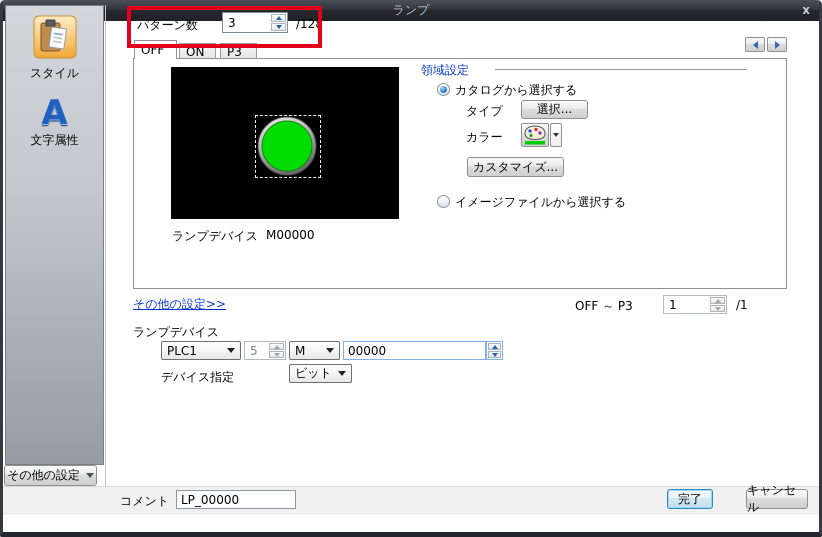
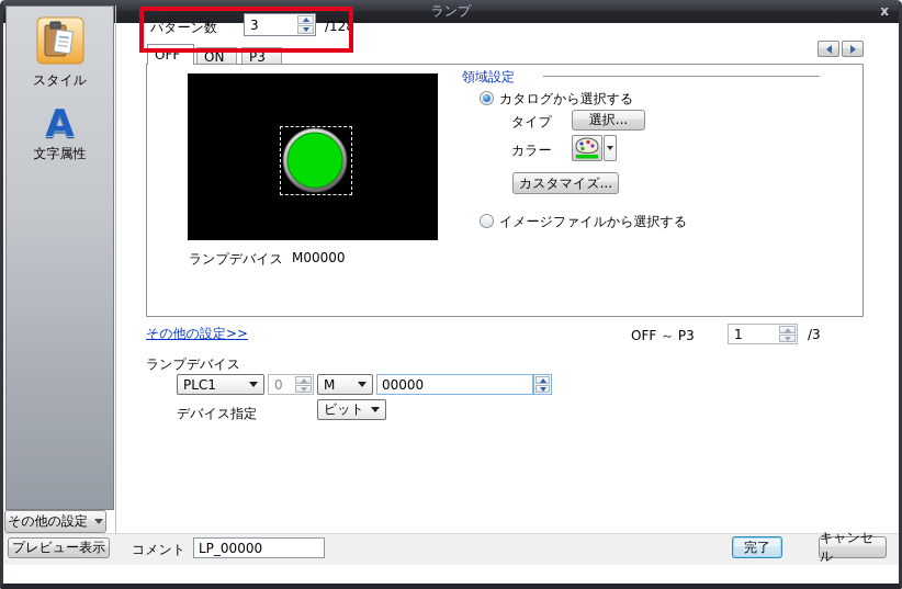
  ランプ
  x
  スタイル
  A
  文字属性
  その他の設定
  パターン数
  3
  /128
  OFF
  ON
  P3
  ランプデバイス
  M00000
  領域設定
  カタログから選択する
  タイプ
  選択...
  カラー
  カスタマイズ...
  イメージファイルから選択する
  その他の設定>>
  OFF ～ P3
  1
- /1
+ /3
  ランプデバイス
  PLC1
- 5
+ 0
  M
  00000
  デバイス指定
  ビット
+ プレビュー表示
  コメント
  LP_00000
  完了
  キャンセル
